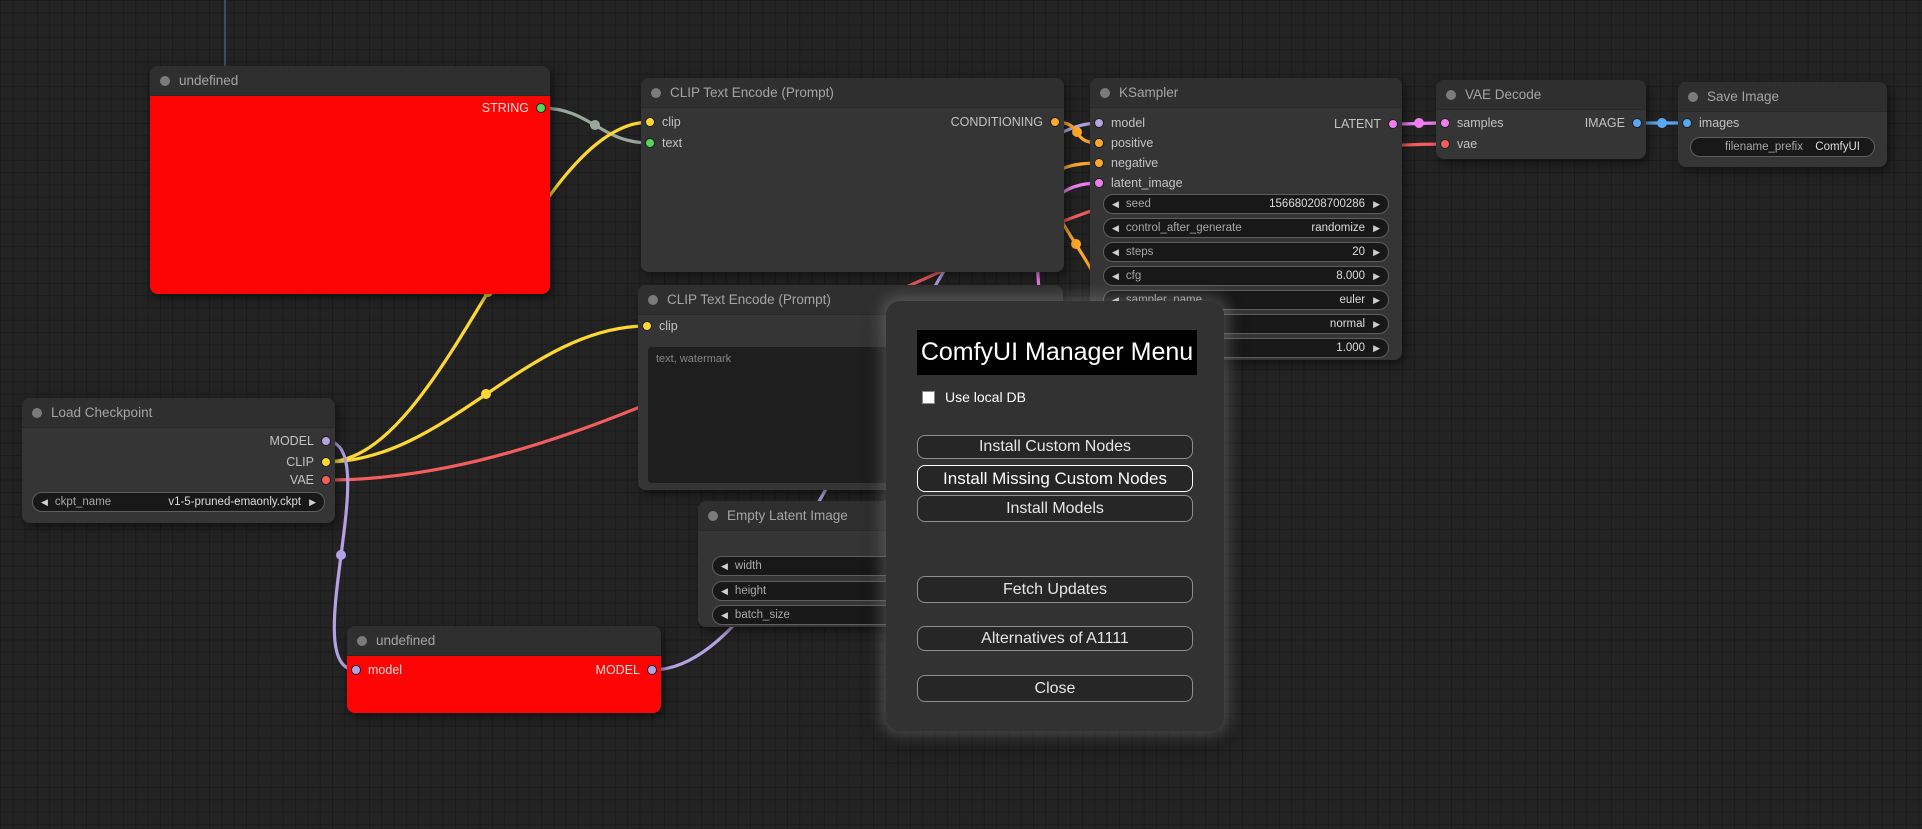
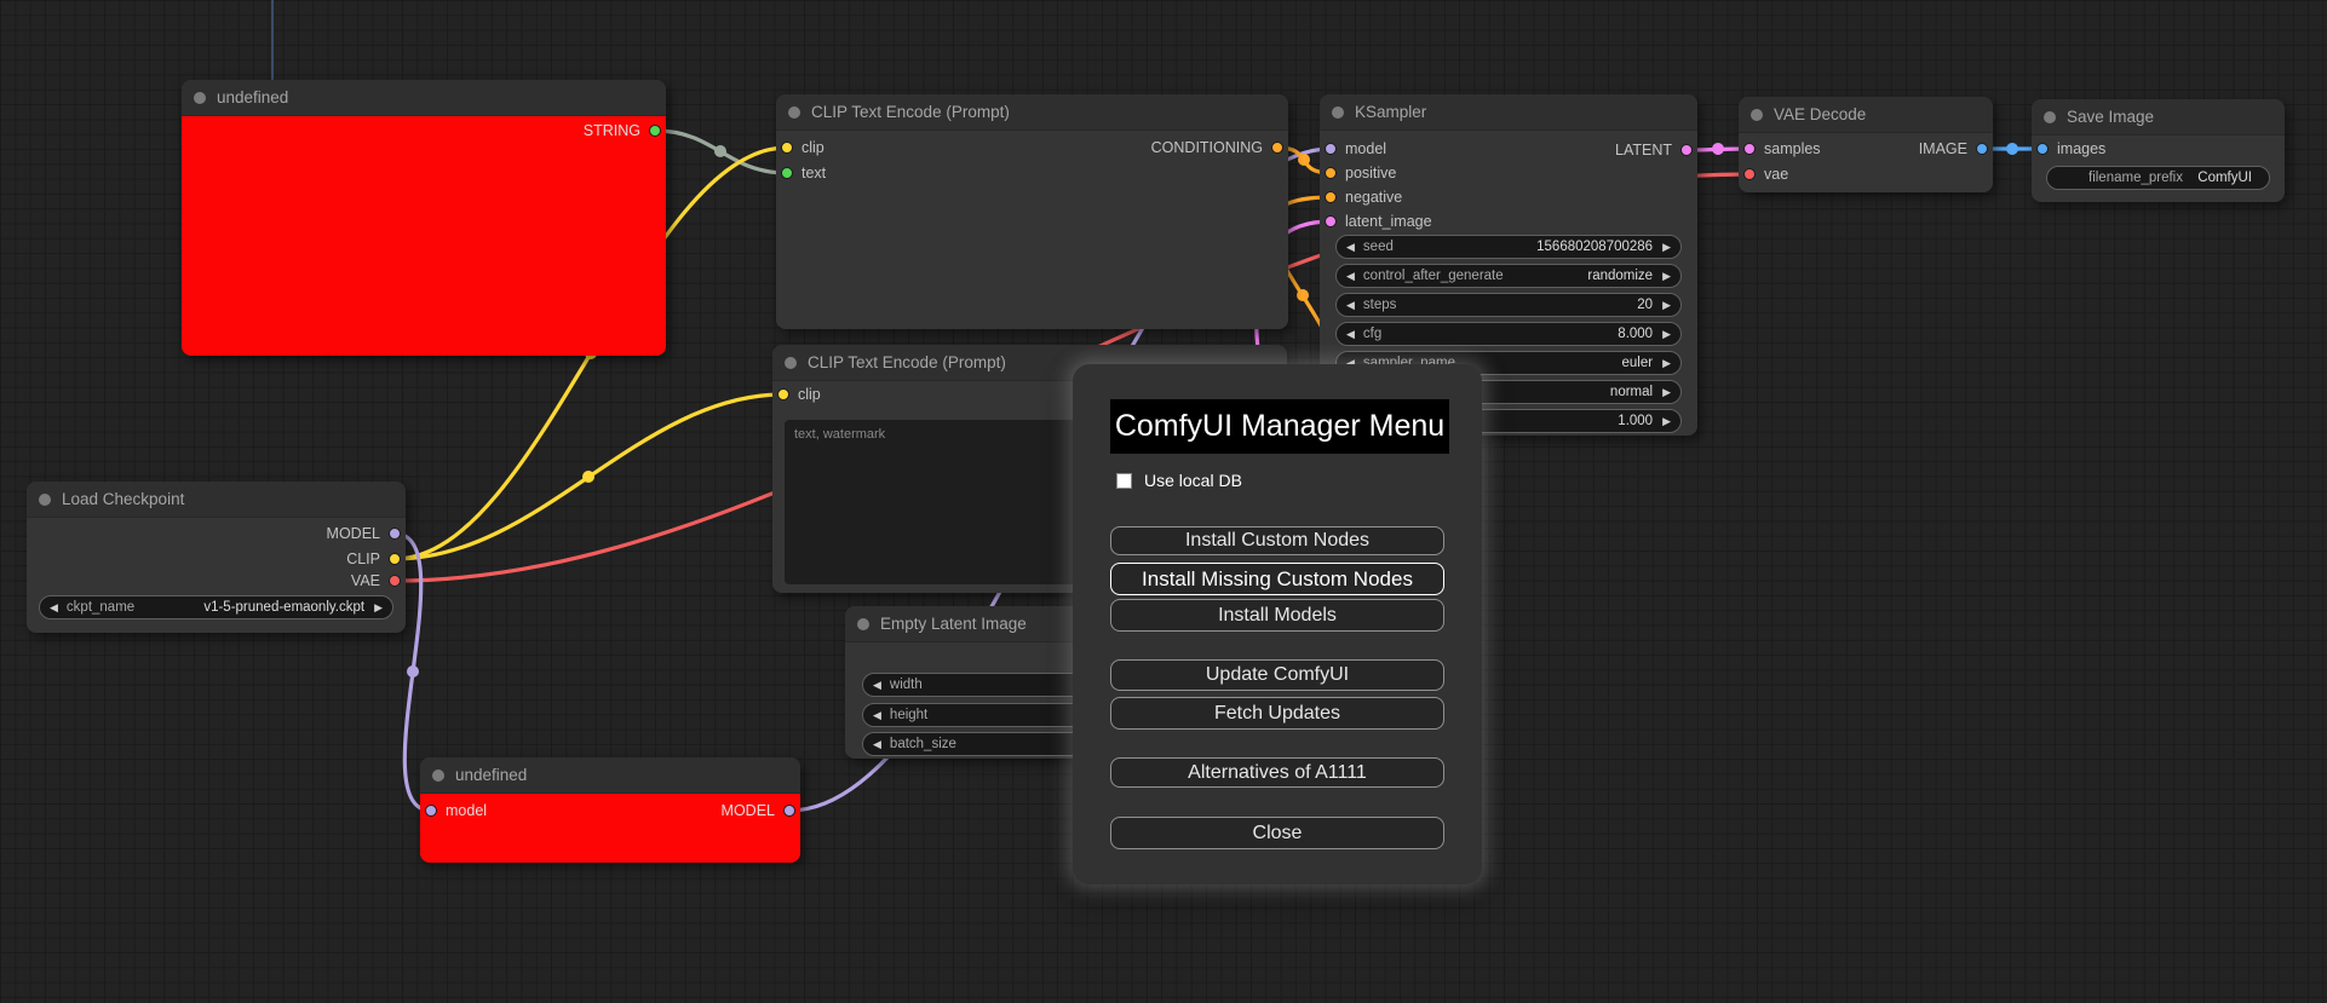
  undefined
  STRING
  CLIP Text Encode (Prompt)
  clip
  text
  CONDITIONING
  CLIP Text Encode (Prompt)
  clip
  text, watermark
  Empty Latent Image
  ◀
  width
  ◀
  height
  ◀
  batch_size
  KSampler
  model
  positive
  negative
  latent_image
  LATENT
  ◀
  seed
  156680208700286
  ▶
  ◀
  control_after_generate
  randomize
  ▶
  ◀
  steps
  20
  ▶
  ◀
  cfg
  8.000
  ▶
  ◀
  sampler_name
  euler
  ▶
  normal
  ▶
  1.000
  ▶
  VAE Decode
  samples
  vae
  IMAGE
  Save Image
  images
  filename_prefix
  ComfyUI
  Load Checkpoint
  MODEL
  CLIP
  VAE
  ◀
  ckpt_name
  v1-5-pruned-emaonly.ckpt
  ▶
  undefined
  model
  MODEL
  ComfyUI Manager Menu
  Use local DB
  Install Custom Nodes
  Install Missing Custom Nodes
  Install Models
+ Update ComfyUI
  Fetch Updates
  Alternatives of A1111
  Close
